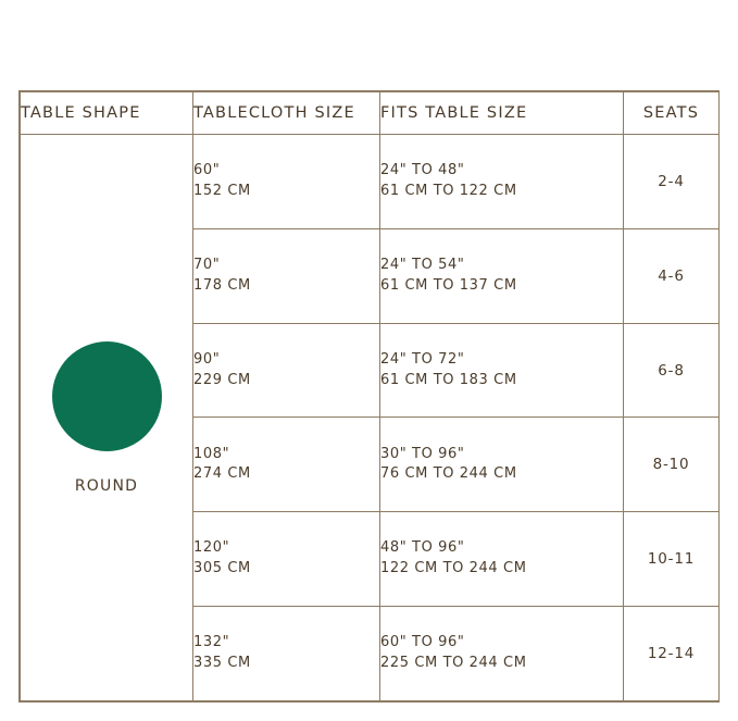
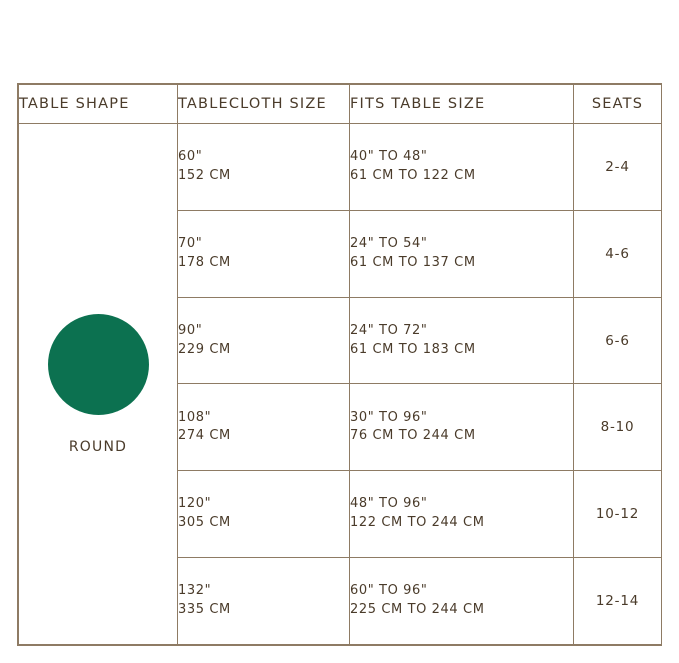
  TABLE SHAPE	TABLECLOTH SIZE	FITS TABLE SIZE	SEATS
- ROUND	60" 152 CM	24" TO 48" 61 CM TO 122 CM	2-4
+ ROUND	60" 152 CM	40" TO 48" 61 CM TO 122 CM	2-4
  70" 178 CM	24" TO 54" 61 CM TO 137 CM	4-6
- 90" 229 CM	24" TO 72" 61 CM TO 183 CM	6-8
+ 90" 229 CM	24" TO 72" 61 CM TO 183 CM	6-6
  108" 274 CM	30" TO 96" 76 CM TO 244 CM	8-10
- 120" 305 CM	48" TO 96" 122 CM TO 244 CM	10-11
+ 120" 305 CM	48" TO 96" 122 CM TO 244 CM	10-12
  132" 335 CM	60" TO 96" 225 CM TO 244 CM	12-14
